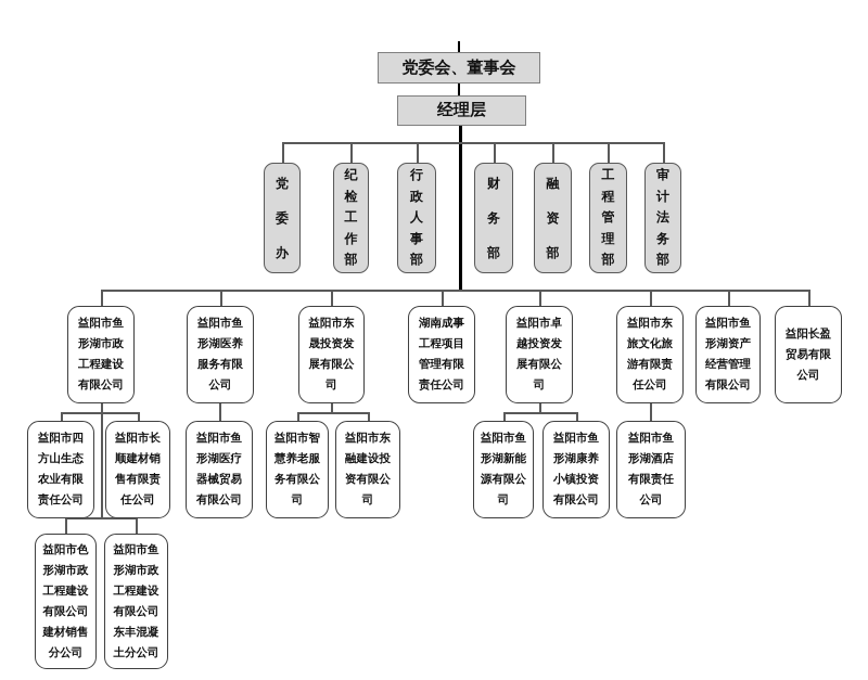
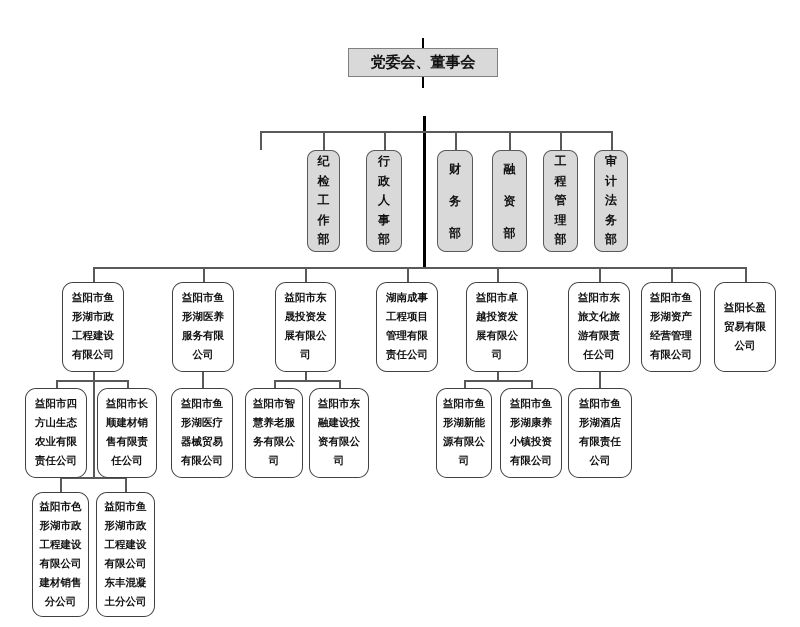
  党委会、董事会
- 经理层
- 党
- 委
- 办
  纪
  检
  工
  作
  部
  行
  政
  人
  事
  部
  财
  务
  部
  融
  资
  部
  工
  程
  管
  理
  部
  审
  计
  法
  务
  部
  益阳市鱼
  形湖市政
  工程建设
  有限公司
  益阳市鱼
  形湖医养
  服务有限
  公司
  益阳市东
  晟投资发
  展有限公
  司
  湖南成事
  工程项目
  管理有限
  责任公司
  益阳市卓
  越投资发
  展有限公
  司
  益阳市东
  旅文化旅
  游有限责
  任公司
  益阳市鱼
  形湖资产
  经营管理
  有限公司
  益阳长盈
  贸易有限
  公司
  益阳市四
  方山生态
  农业有限
  责任公司
  益阳市长
  顺建材销
  售有限责
  任公司
  益阳市鱼
  形湖医疗
  器械贸易
  有限公司
  益阳市智
  慧养老服
  务有限公
  司
  益阳市东
  融建设投
  资有限公
  司
  益阳市鱼
  形湖新能
  源有限公
  司
  益阳市鱼
  形湖康养
  小镇投资
  有限公司
  益阳市鱼
  形湖酒店
  有限责任
  公司
  益阳市色
  形湖市政
  工程建设
  有限公司
  建材销售
  分公司
  益阳市鱼
  形湖市政
  工程建设
  有限公司
  东丰混凝
  土分公司
